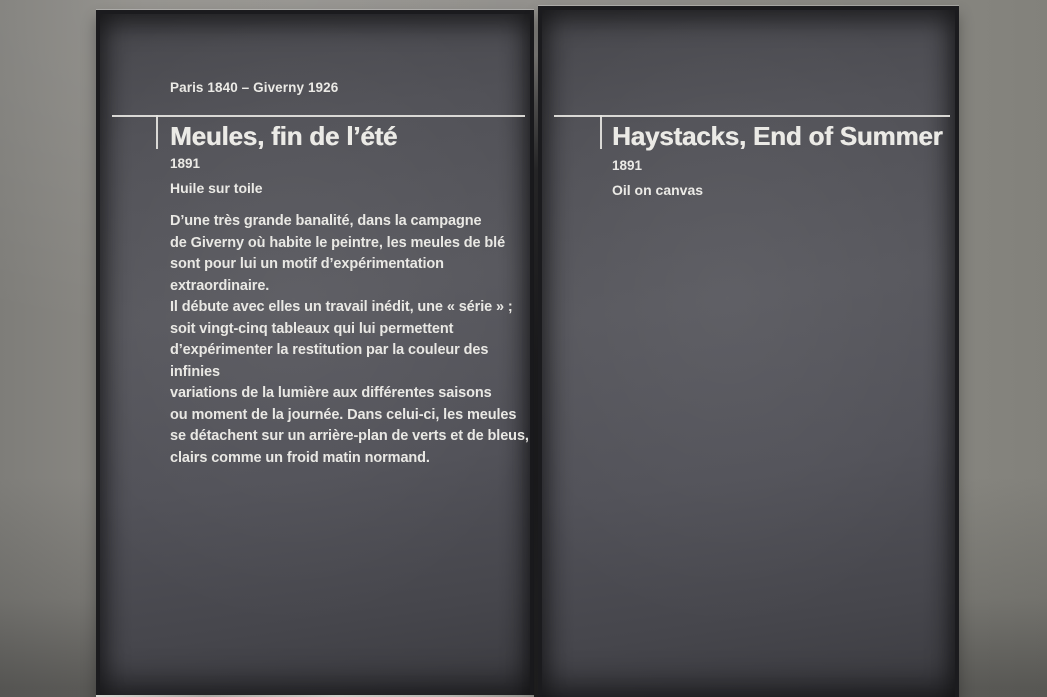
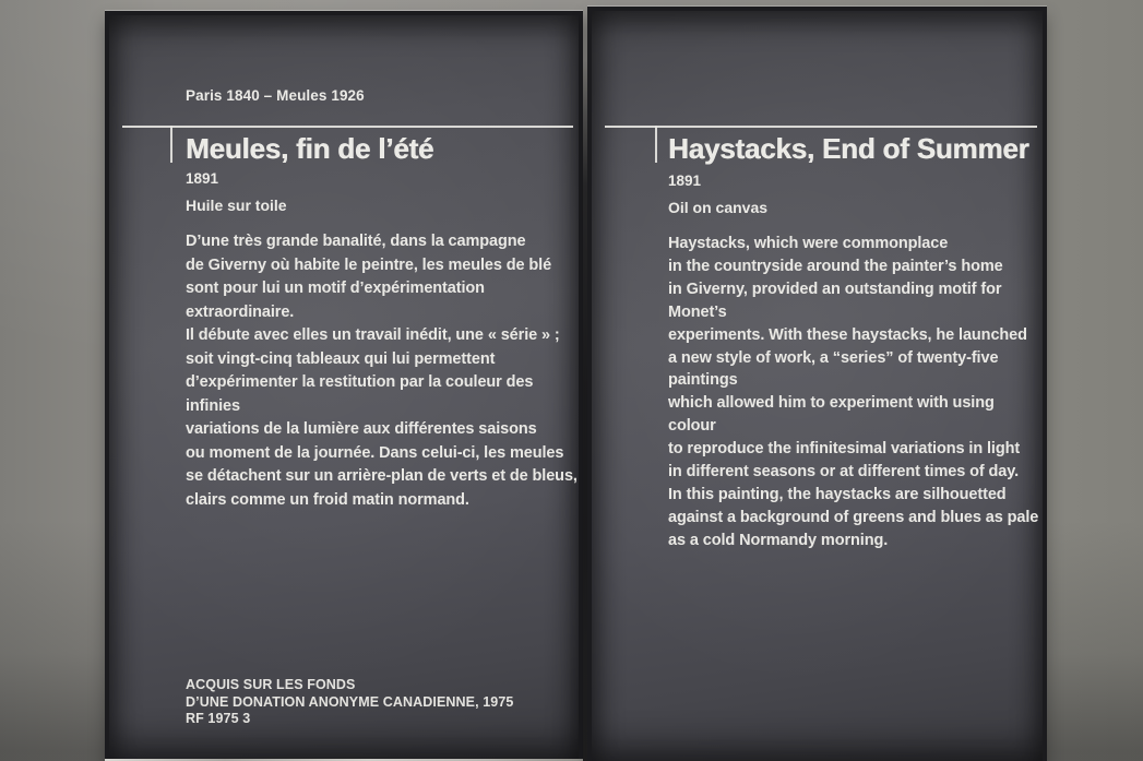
- Paris 1840 – Giverny 1926
+ Paris 1840 – Meules 1926
  Meules, fin de l’été
  1891
  Huile sur toile
  D’une très grande banalité, dans la campagne
  de Giverny où habite le peintre, les meules de blé
  sont pour lui un motif d’expérimentation extraordinaire.
  Il débute avec elles un travail inédit, une « série » ;
  soit vingt-cinq tableaux qui lui permettent
  d’expérimenter la restitution par la couleur des infinies
  variations de la lumière aux différentes saisons
  ou moment de la journée. Dans celui-ci, les meules
  se détachent sur un arrière-plan de verts et de bleus,
  clairs comme un froid matin normand.
+ ACQUIS SUR LES FONDS
+ D’UNE DONATION ANONYME CANADIENNE, 1975
+ RF 1975 3
  Haystacks, End of Summer
  1891
  Oil on canvas
+ Haystacks, which were commonplace
+ in the countryside around the painter’s home
+ in Giverny, provided an outstanding motif for Monet’s
+ experiments. With these haystacks, he launched
+ a new style of work, a “series” of twenty-five paintings
+ which allowed him to experiment with using colour
+ to reproduce the infinitesimal variations in light
+ in different seasons or at different times of day.
+ In this painting, the haystacks are silhouetted
+ against a background of greens and blues as pale
+ as a cold Normandy morning.
